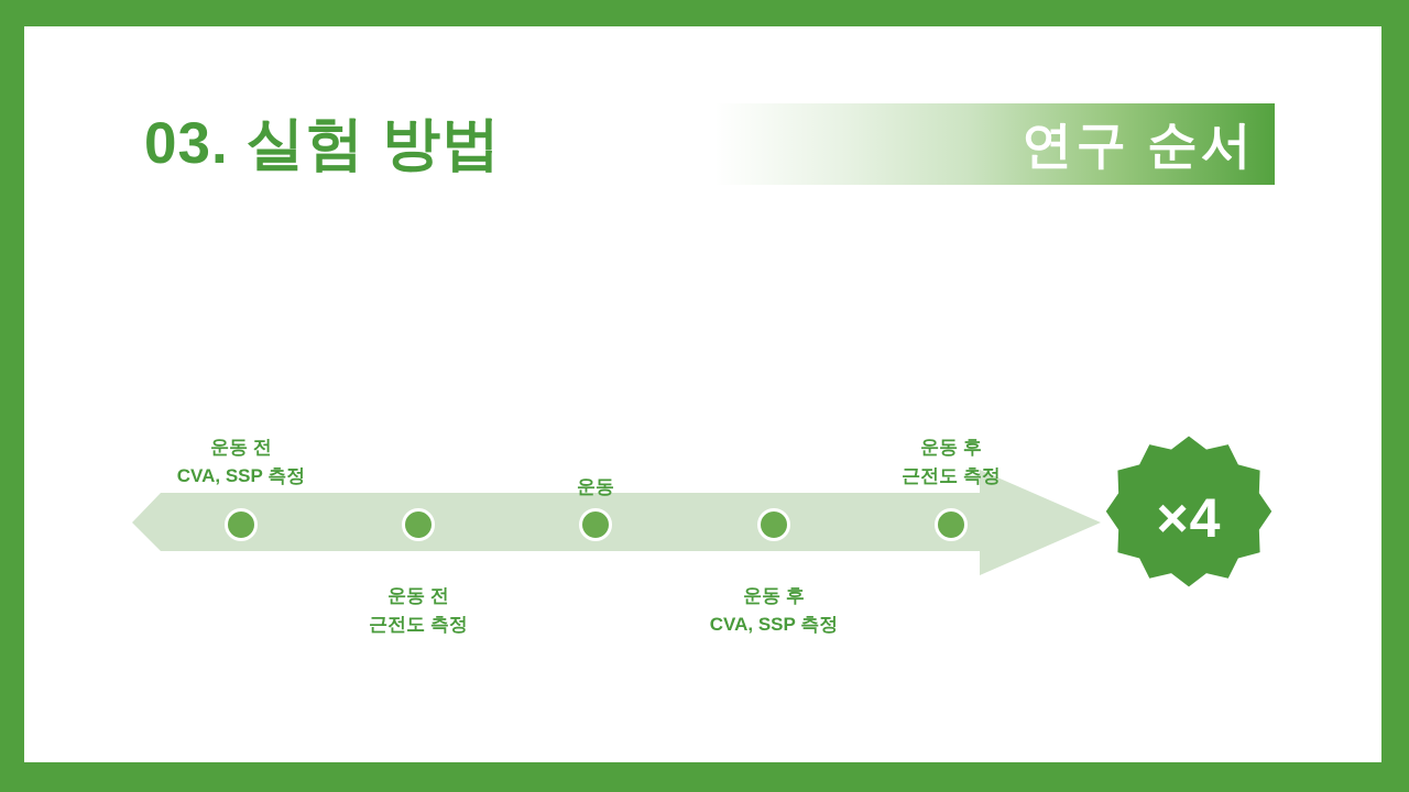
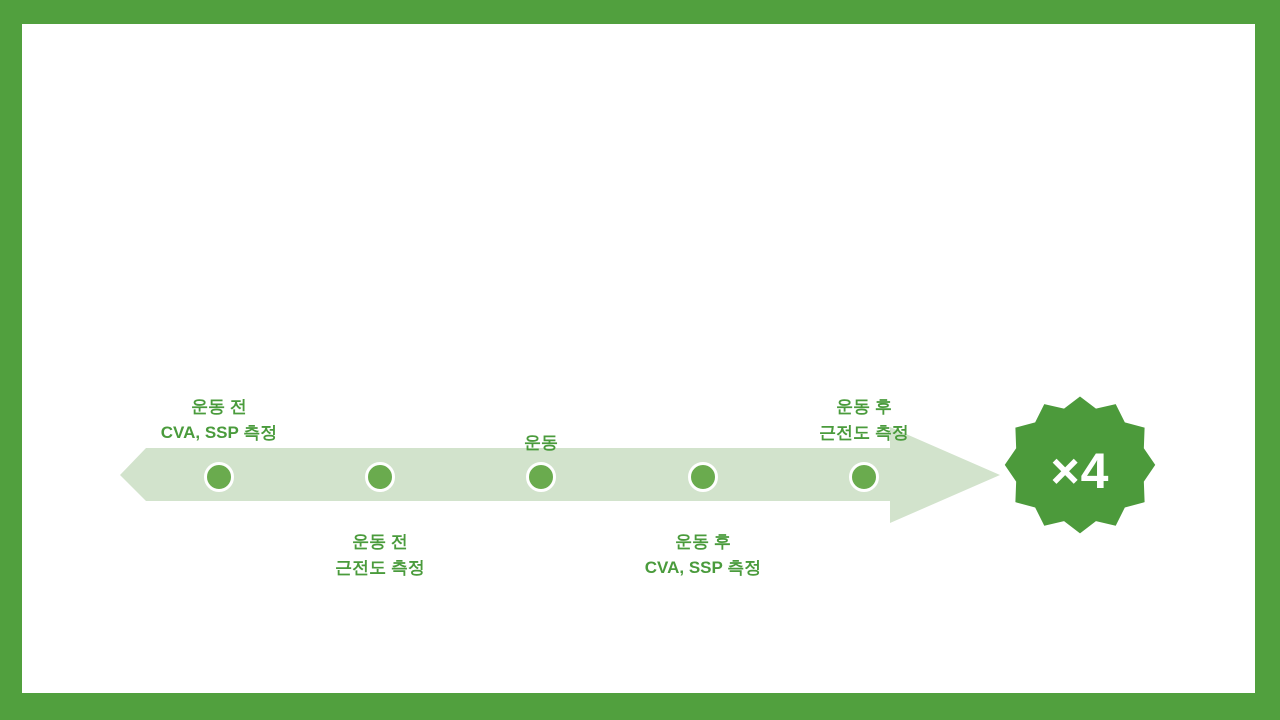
- 03. 실험 방법
- 연구 순서
  운동 전
  CVA, SSP 측정
  운동
  운동 후
  근전도 측정
  운동 전
  근전도 측정
  운동 후
  CVA, SSP 측정
  ×4
